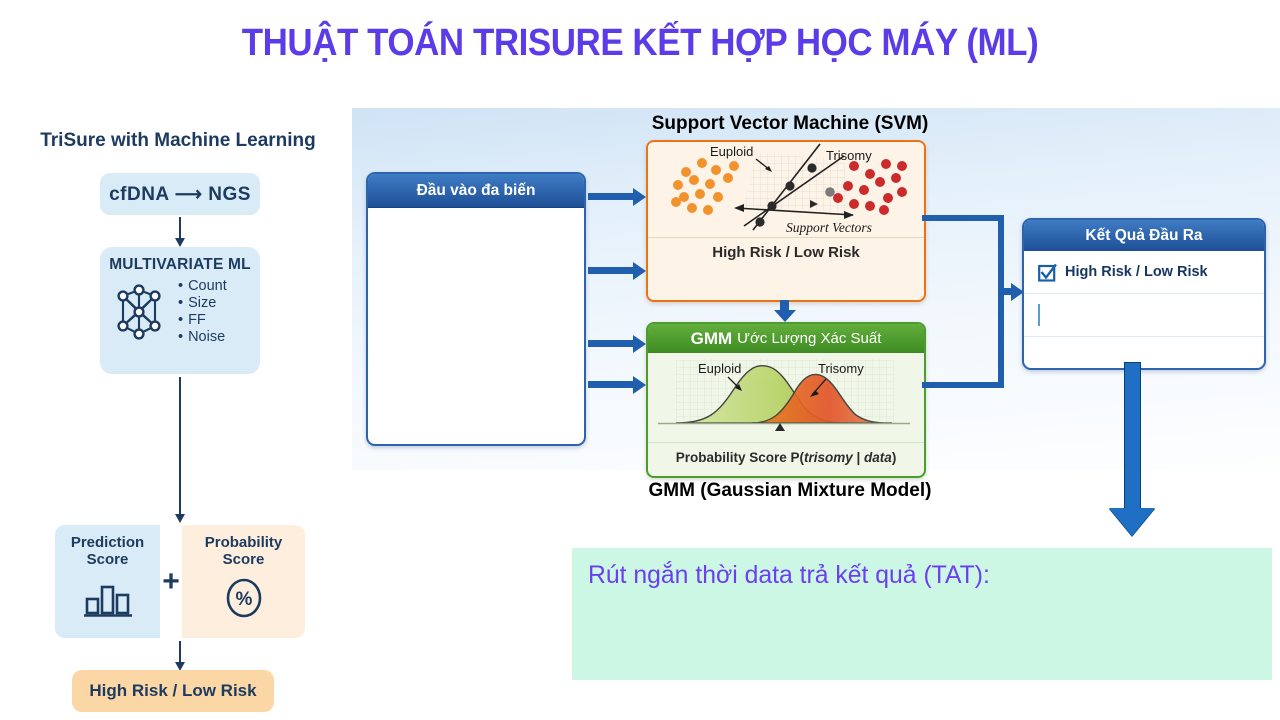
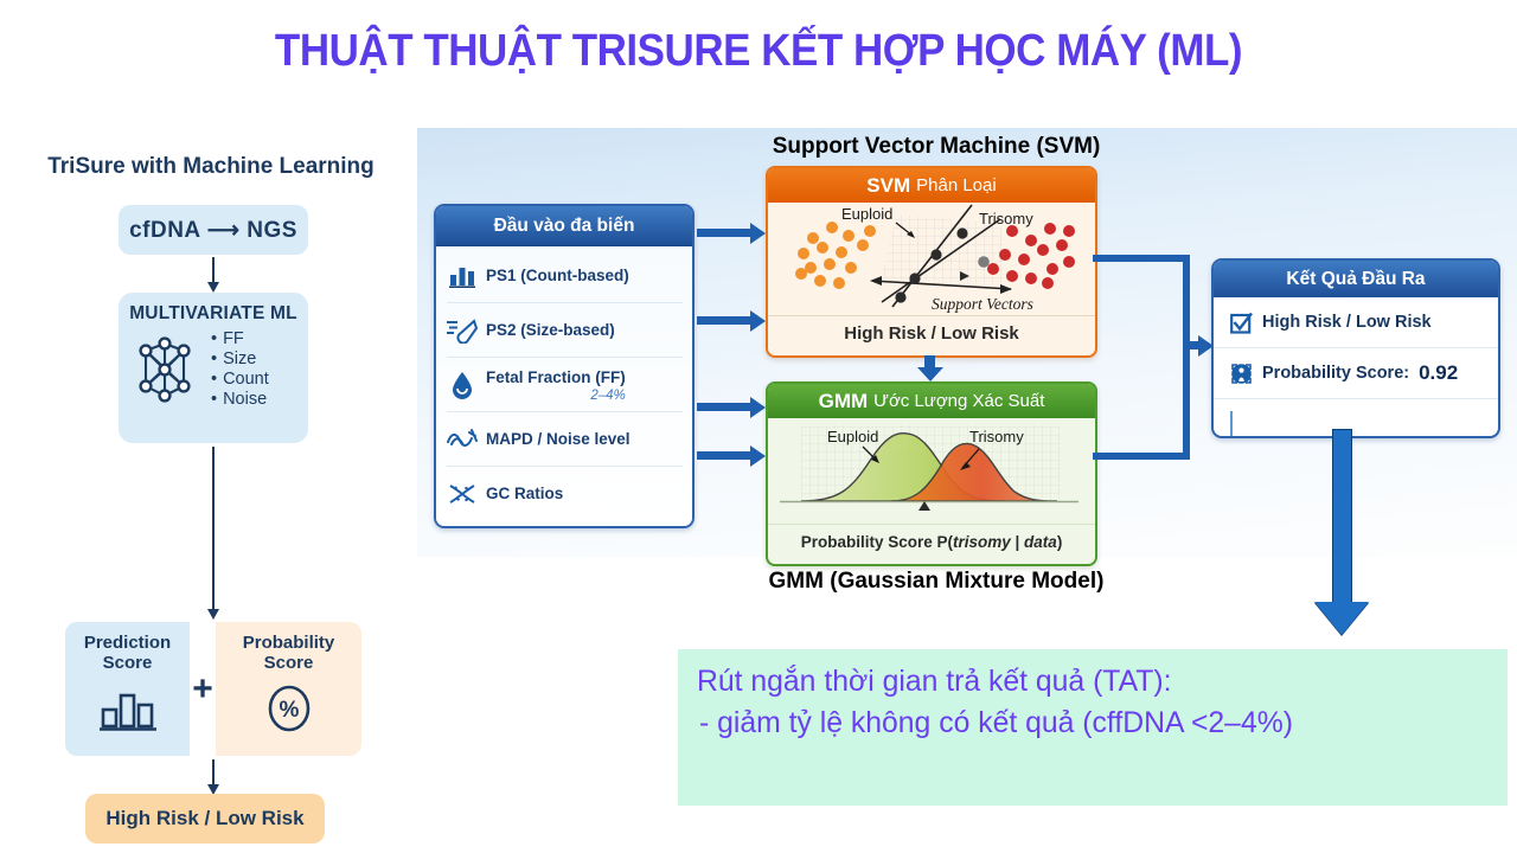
- THUẬT TOÁN TRISURE KẾT HỢP HỌC MÁY (ML)
+ THUẬT THUẬT TRISURE KẾT HỢP HỌC MÁY (ML)
  TriSure with Machine Learning
  cfDNA ⟶ NGS
  MULTIVARIATE ML
- Count
+ FF
  Size
- FF
+ Count
  Noise
  Prediction
  Score
  +
  Probability
  Score
  %
  High Risk / Low Risk
  Support Vector Machine (SVM)
  GMM (Gaussian Mixture Model)
  Đầu vào đa biến
+ PS1 (Count-based)
+ PS2 (Size-based)
+ Fetal Fraction (FF)
+ 2–4%
+ MAPD / Noise level
+ GC Ratios
+ SVM
+ Phân Loại
  Euploid
  Trisomy
  Support Vectors
  High Risk / Low Risk
  GMM
  Ước Lượng Xác Suất
  Euploid
  Trisomy
  Probability Score P(trisomy | data)
  Kết Quả Đầu Ra
  High Risk / Low Risk
+ Probability Score:
+ 0.92
- Rút ngắn thời data trả kết quả (TAT):
+ Rút ngắn thời gian trả kết quả (TAT):
+ - giảm tỷ lệ không có kết quả (cffDNA <2–4%)
